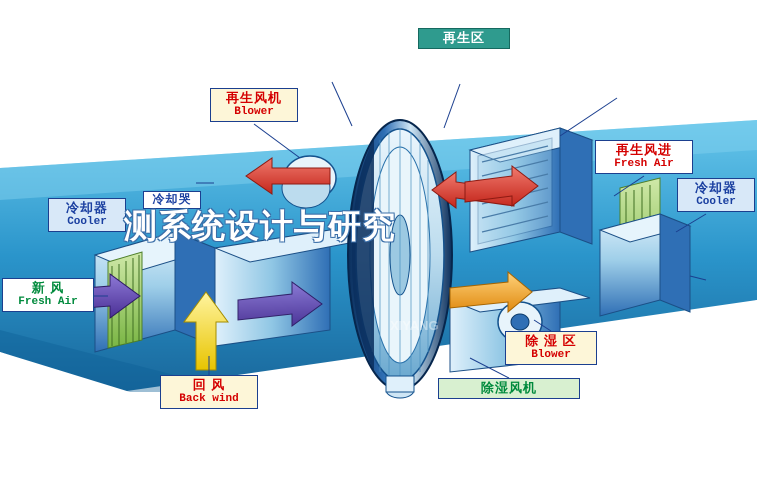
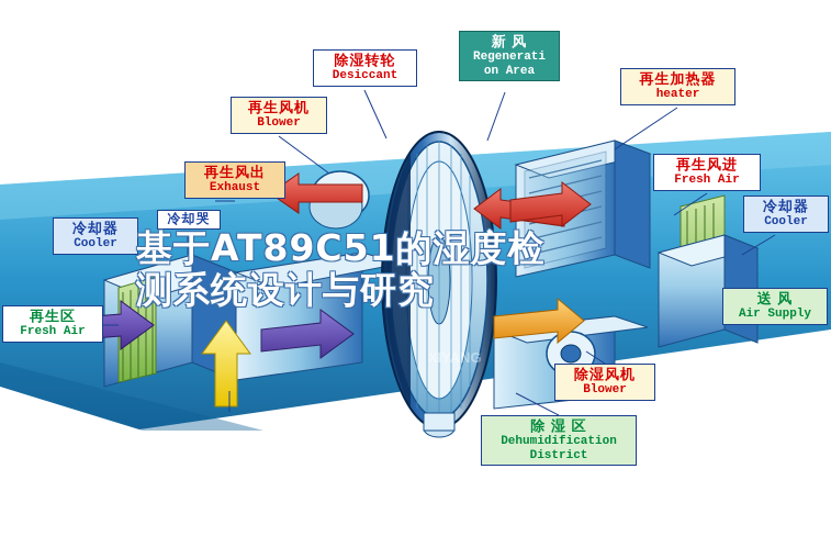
  XIYANG
+ 除湿转轮
+ Desiccant
- 再生区
+ 新 风
+ Regenerati
+ on Area
  再生风机
  Blower
+ 再生加热器
+ heater
+ 再生风出
+ Exhaust
  再生风进
  Fresh Air
  冷却器
  Cooler
  冷却哭
  冷却器
  Cooler
- 新 风
+ 再生区
  Fresh Air
+ 送 风
+ Air Supply
- 除 湿 区
+ 除湿风机
  Blower
- 回 风
- Back wind
- 除湿风机
+ 除 湿 区
+ Dehumidification
+ District
+ 基于AT89C51的湿度检
  测系统设计与研究
